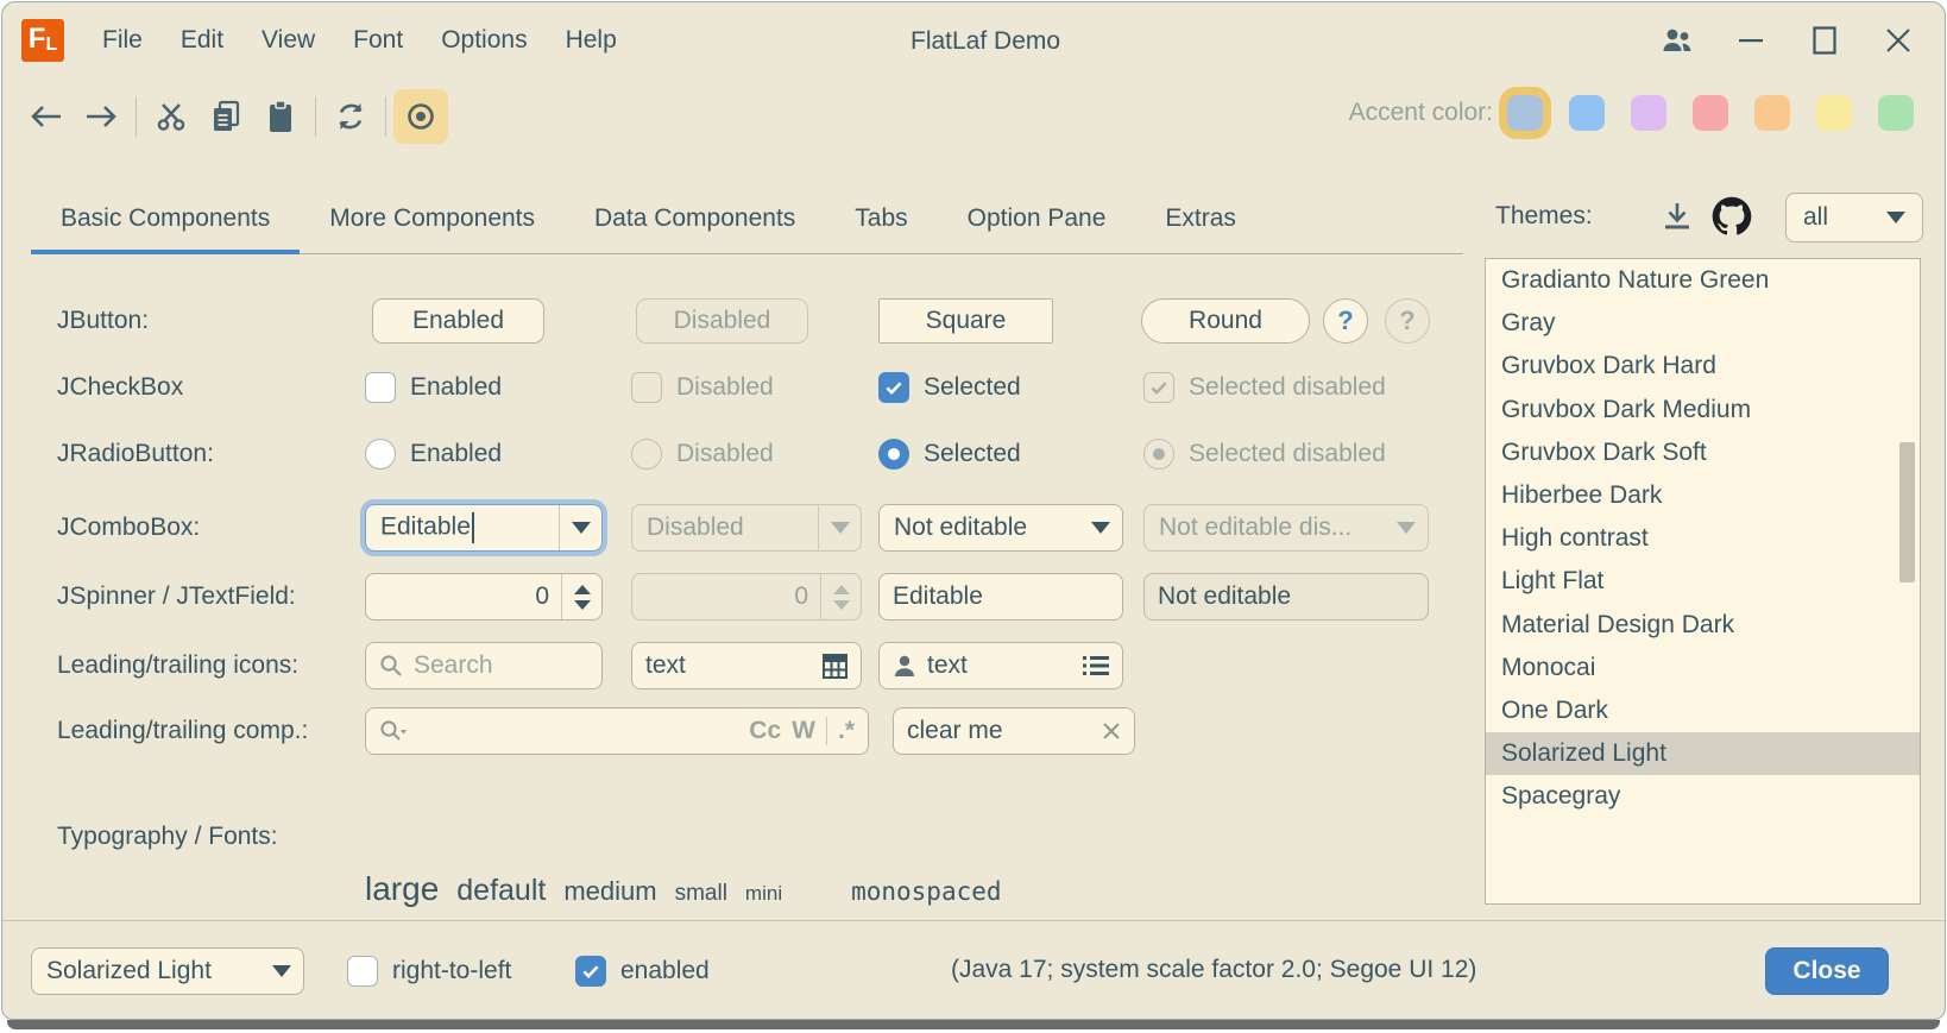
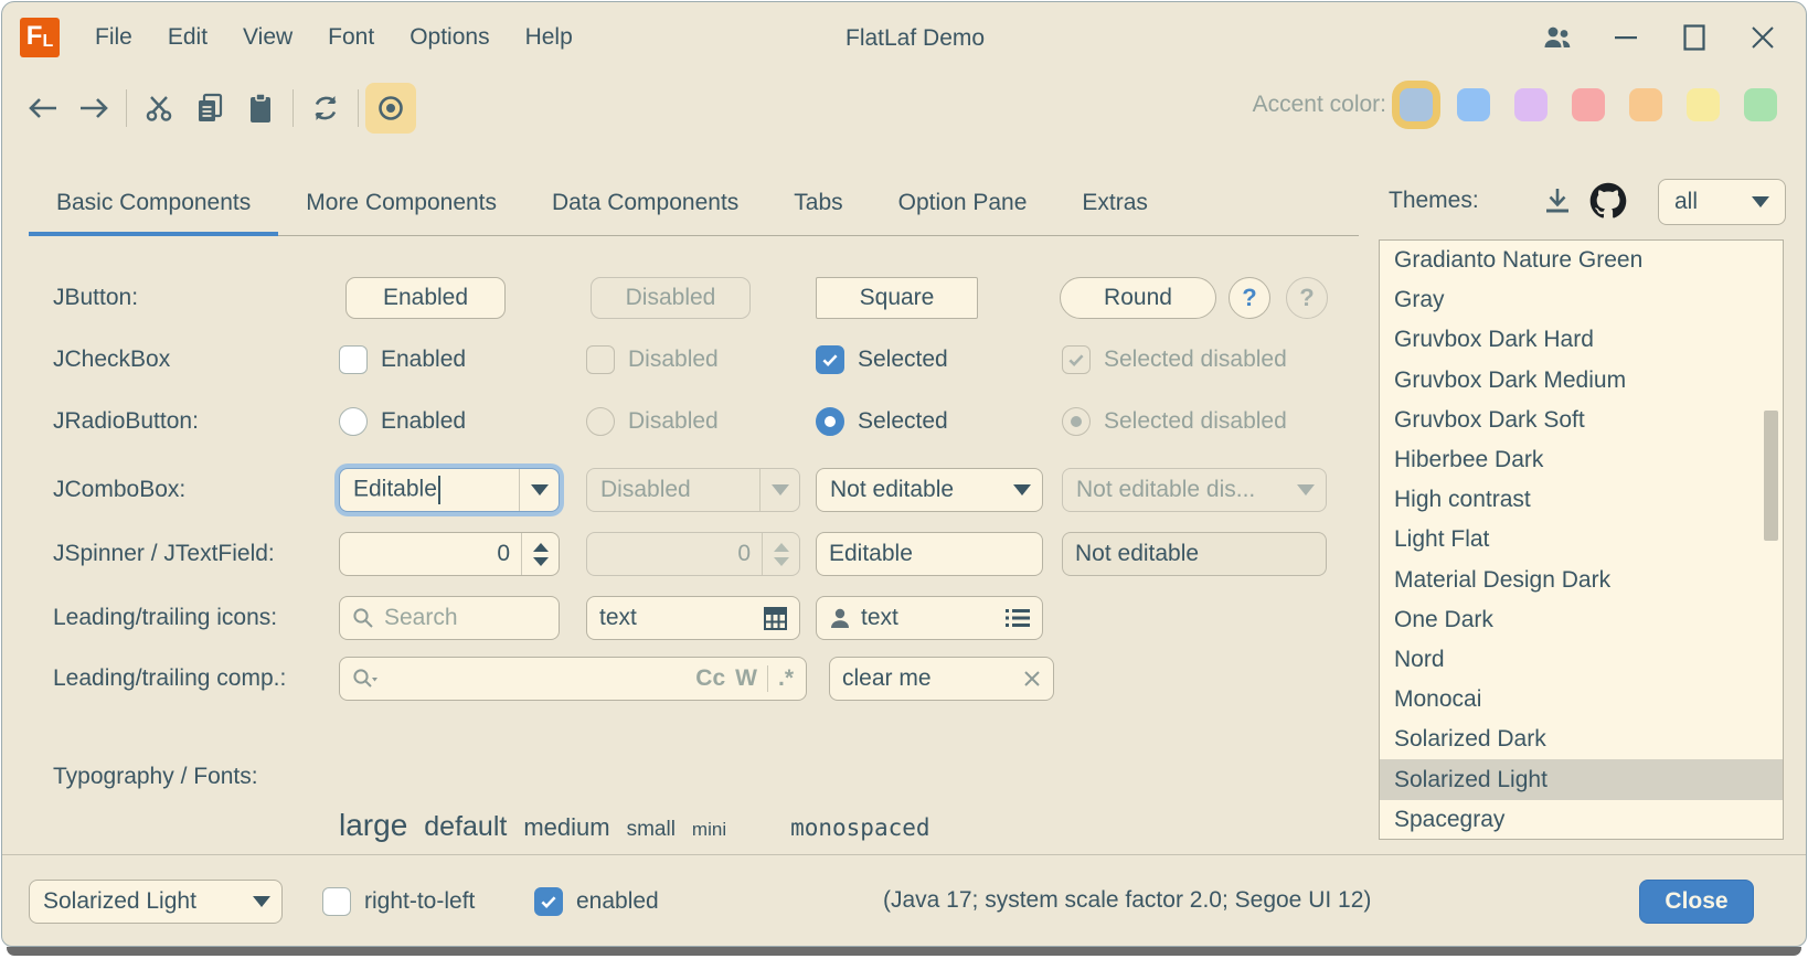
  F
  L
  File
  Edit
  View
  Font
  Options
  Help
  FlatLaf Demo
  Accent color:
  Basic Components
  More Components
  Data Components
  Tabs
  Option Pane
  Extras
  Themes:
  all
  Gradianto Nature Green
  Gray
  Gruvbox Dark Hard
  Gruvbox Dark Medium
  Gruvbox Dark Soft
  Hiberbee Dark
  High contrast
  Light Flat
  Material Design Dark
- Monocai
+ One Dark
+ Nord
- One Dark
+ Monocai
+ Solarized Dark
  Solarized Light
  Spacegray
  JButton:
  Enabled
  Disabled
  Square
  Round
  ?
  ?
  JCheckBox
  Enabled
  Disabled
  Selected
  Selected disabled
  JRadioButton:
  Enabled
  Disabled
  Selected
  Selected disabled
  JComboBox:
  Editable
  Disabled
  Not editable
  Not editable dis...
  JSpinner / JTextField:
  0
  0
  Editable
  Not editable
  Leading/trailing icons:
  Search
  text
  text
  Leading/trailing comp.:
  Cc
  W
  .*
  clear me
  Typography / Fonts:
  large
  default
  medium
  small
  mini
  monospaced
  Solarized Light
  right-to-left
  enabled
  (Java 17; system scale factor 2.0; Segoe UI 12)
  Close
